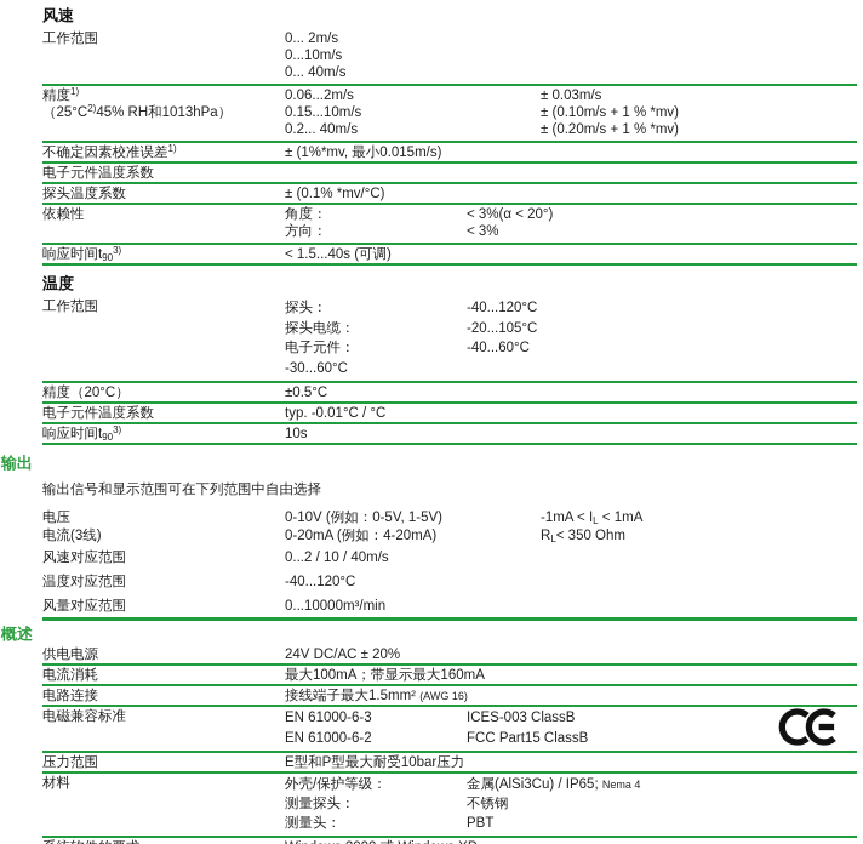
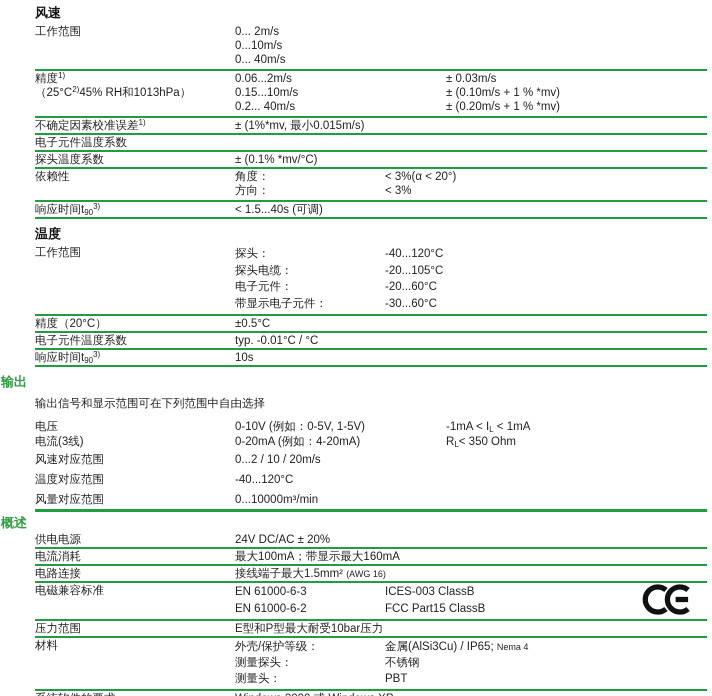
  风速
  工作范围
  0... 2m/s
  0...10m/s
  0... 40m/s
  精度1)
  （25°C2)45% RH和1013hPa）
  0.06...2m/s
  0.15...10m/s
  0.2... 40m/s
  ± 0.03m/s
  ± (0.10m/s + 1 % *mv)
  ± (0.20m/s + 1 % *mv)
  不确定因素校准误差1)
  ± (1%*mv, 最小0.015m/s)
  电子元件温度系数
  探头温度系数
  ± (0.1% *mv/°C)
  依赖性
  角度：
  < 3%(α < 20°)
  方向：
  < 3%
  响应时间t903)
  < 1.5...40s (可调)
  温度
  工作范围
  探头：
  -40...120°C
  探头电缆：
  -20...105°C
  电子元件：
- -40...60°C
+ -20...60°C
+ 带显示电子元件：
  -30...60°C
  精度（20°C）
  ±0.5°C
  电子元件温度系数
  typ. -0.01°C / °C
  响应时间t903)
  10s
  输出
  输出信号和显示范围可在下列范围中自由选择
  电压
  0-10V (例如：0-5V, 1-5V)
  -1mA < IL < 1mA
  电流(3线)
  0-20mA (例如：4-20mA)
  RL< 350 Ohm
  风速对应范围
- 0...2 / 10 / 40m/s
+ 0...2 / 10 / 20m/s
  温度对应范围
  -40...120°C
  风量对应范围
  0...10000m³/min
  概述
  供电电源
  24V DC/AC ± 20%
  电流消耗
  最大100mA；带显示最大160mA
  电路连接
  接线端子最大1.5mm² (AWG 16)
  电磁兼容标准
  EN 61000-6-3
  ICES-003 ClassB
  EN 61000-6-2
  FCC Part15 ClassB
  压力范围
  E型和P型最大耐受10bar压力
  材料
  外壳/保护等级：
  金属(AlSi3Cu) / IP65; Nema 4
  测量探头：
  不锈钢
  测量头：
  PBT
